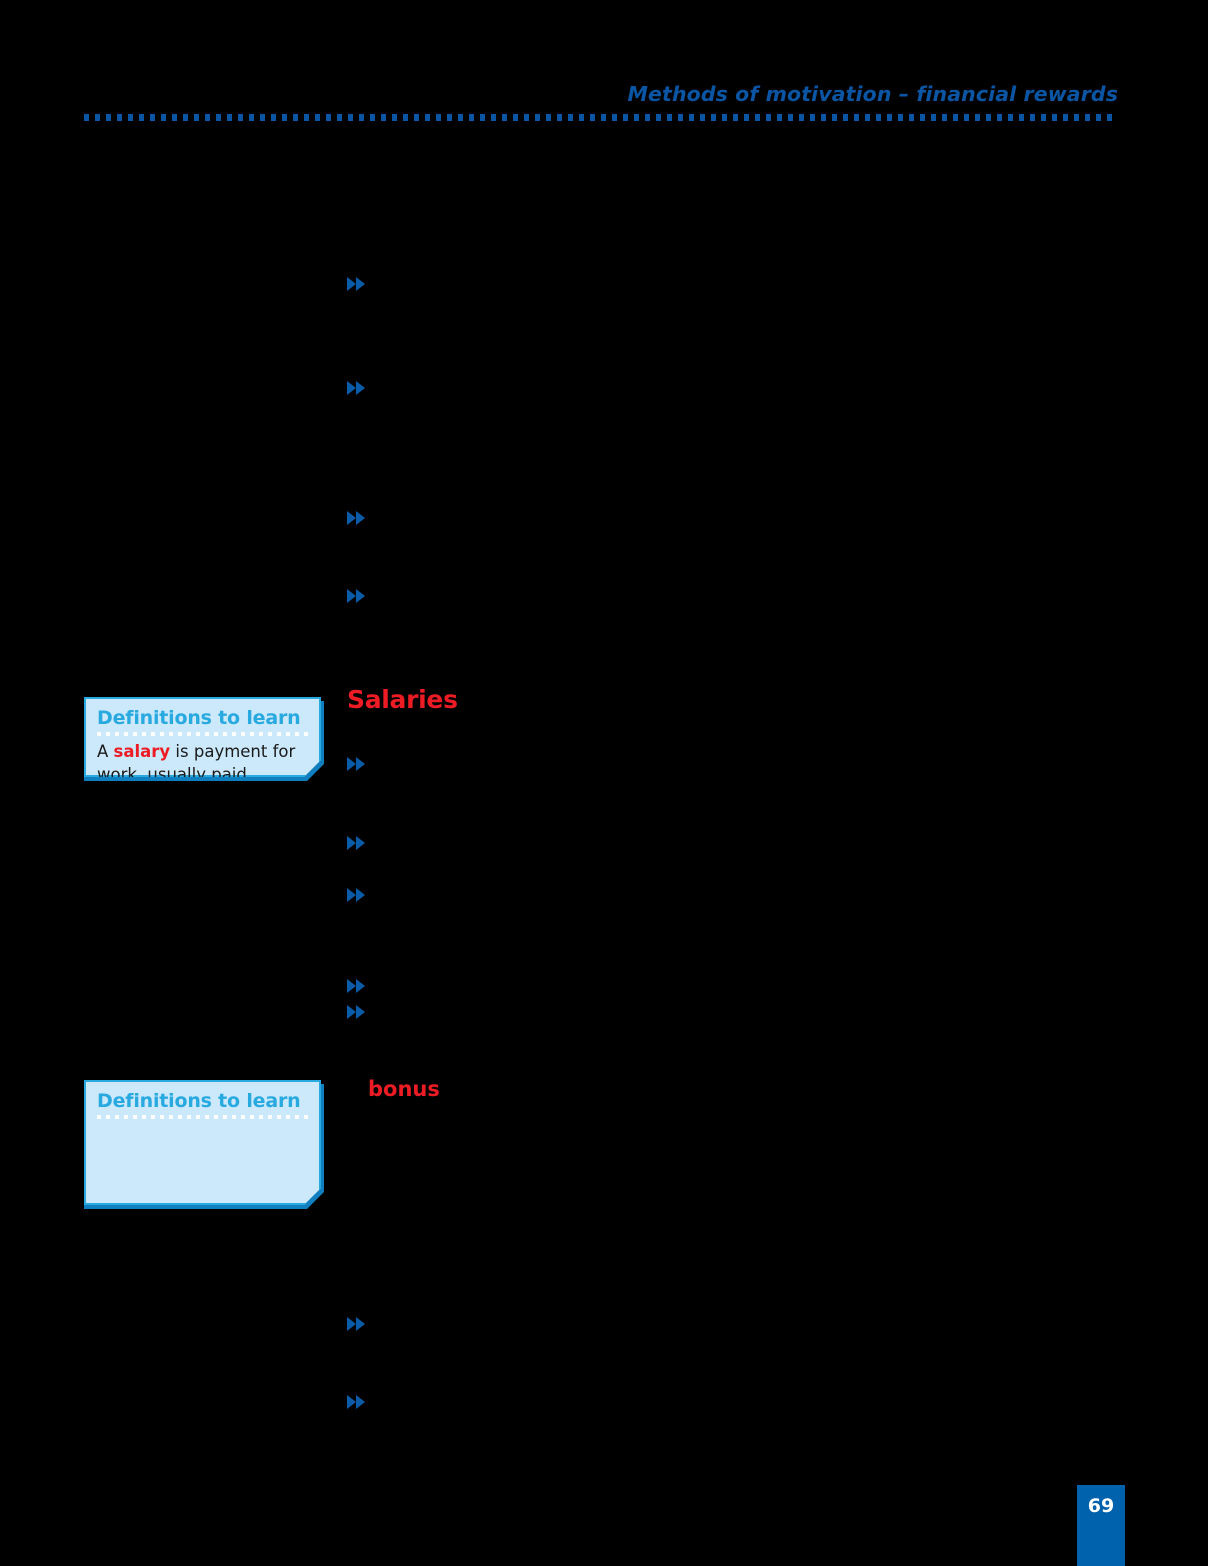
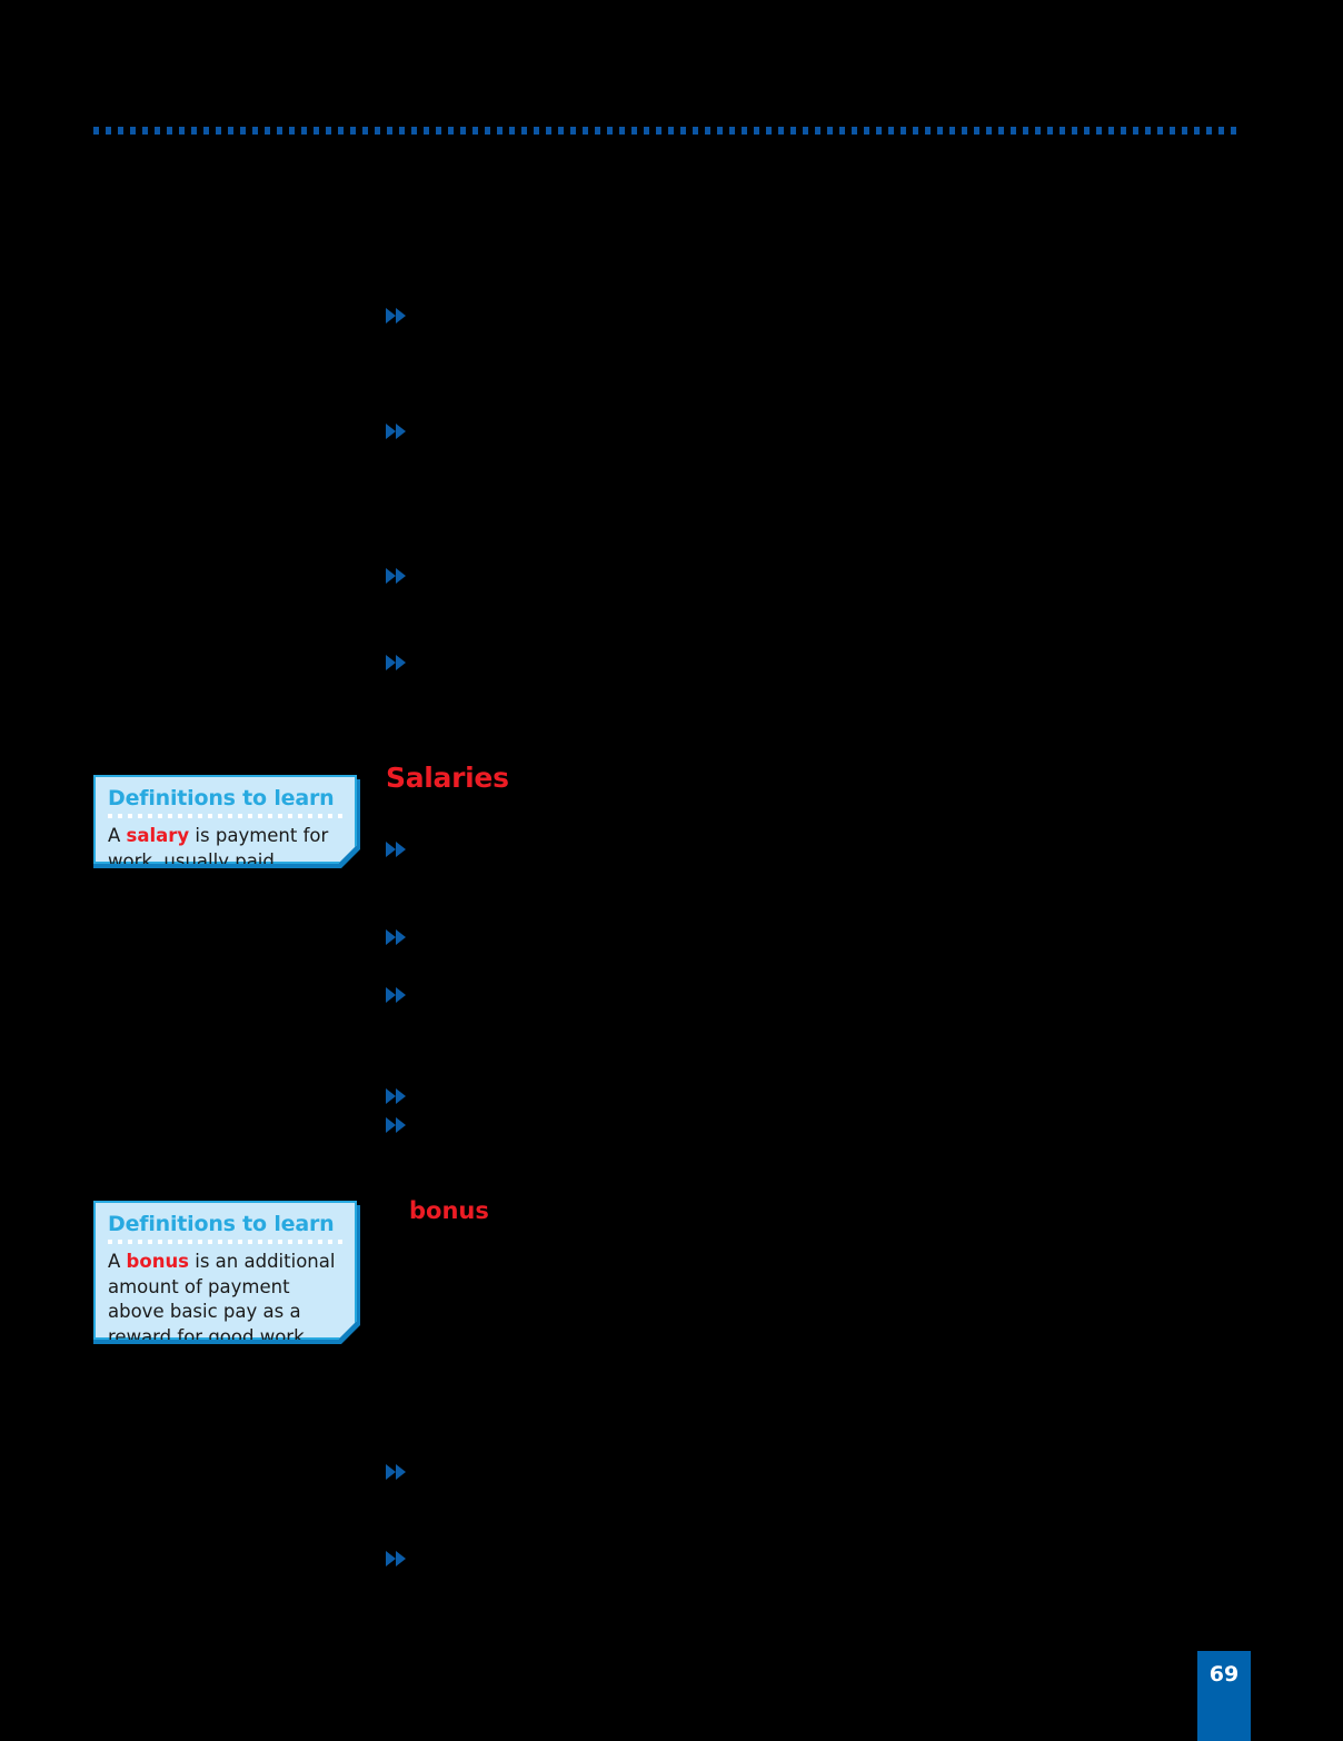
- Methods of motivation – financial rewards
  Salaries
  bonus
  Definitions to learn
  A salary is payment for work, usually paid
  Definitions to learn
+ A bonus is an additional amount of payment above basic pay as a reward for good work.
  69
